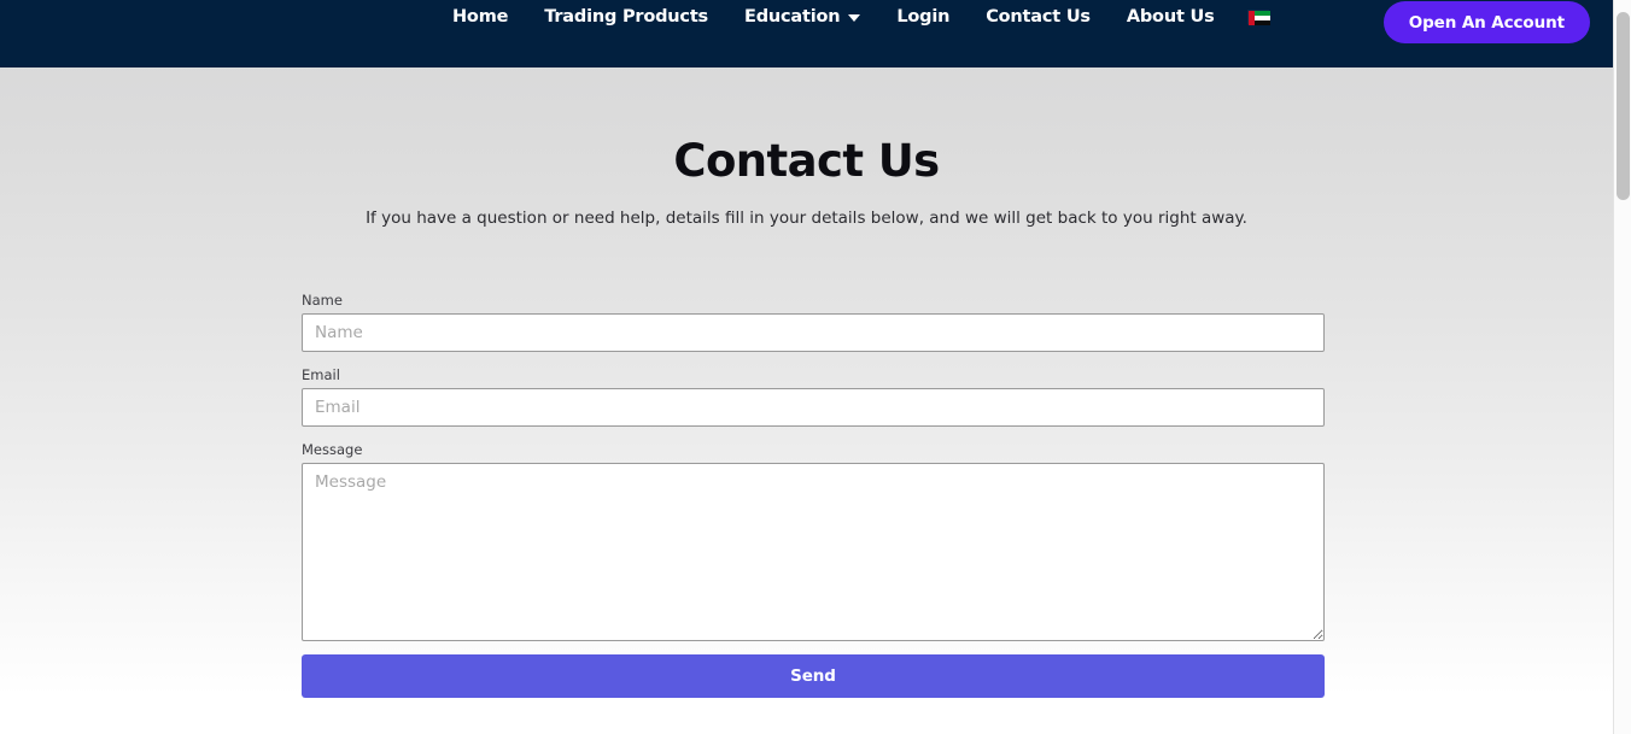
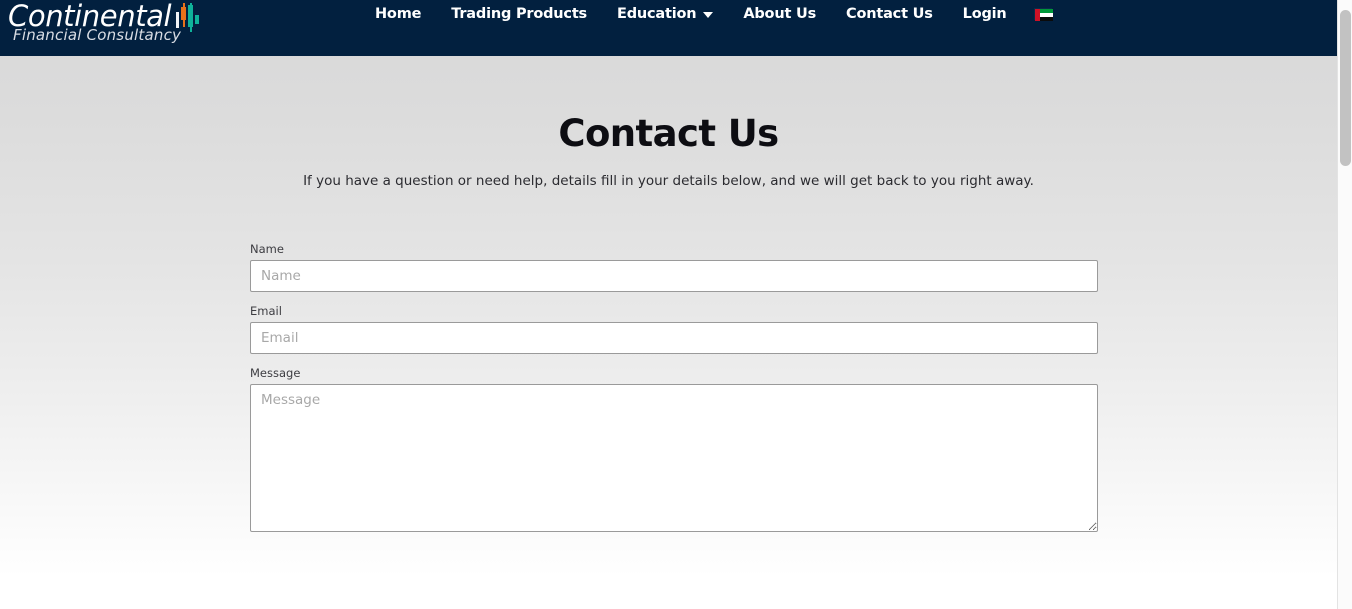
+ Continental
+ Financial Consultancy
  Home
  Trading Products
  Education
- Login
+ About Us
  Contact Us
- About Us
+ Login
- Open An Account
  Contact Us
  If you have a question or need help, details fill in your details below, and we will get back to you right away.
  Name
  Name
  Email
  Email
  Message
  Message
- Send
